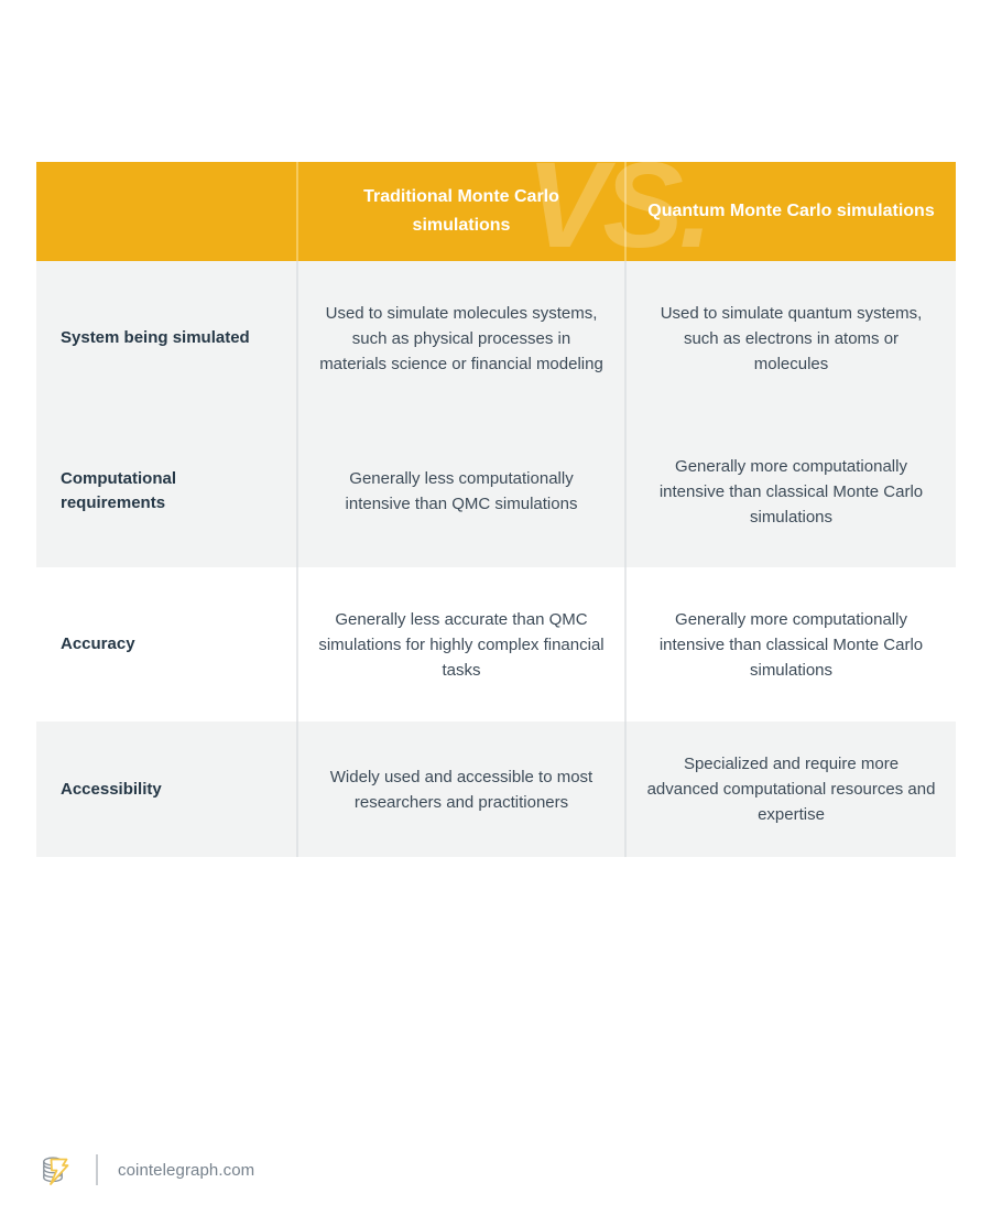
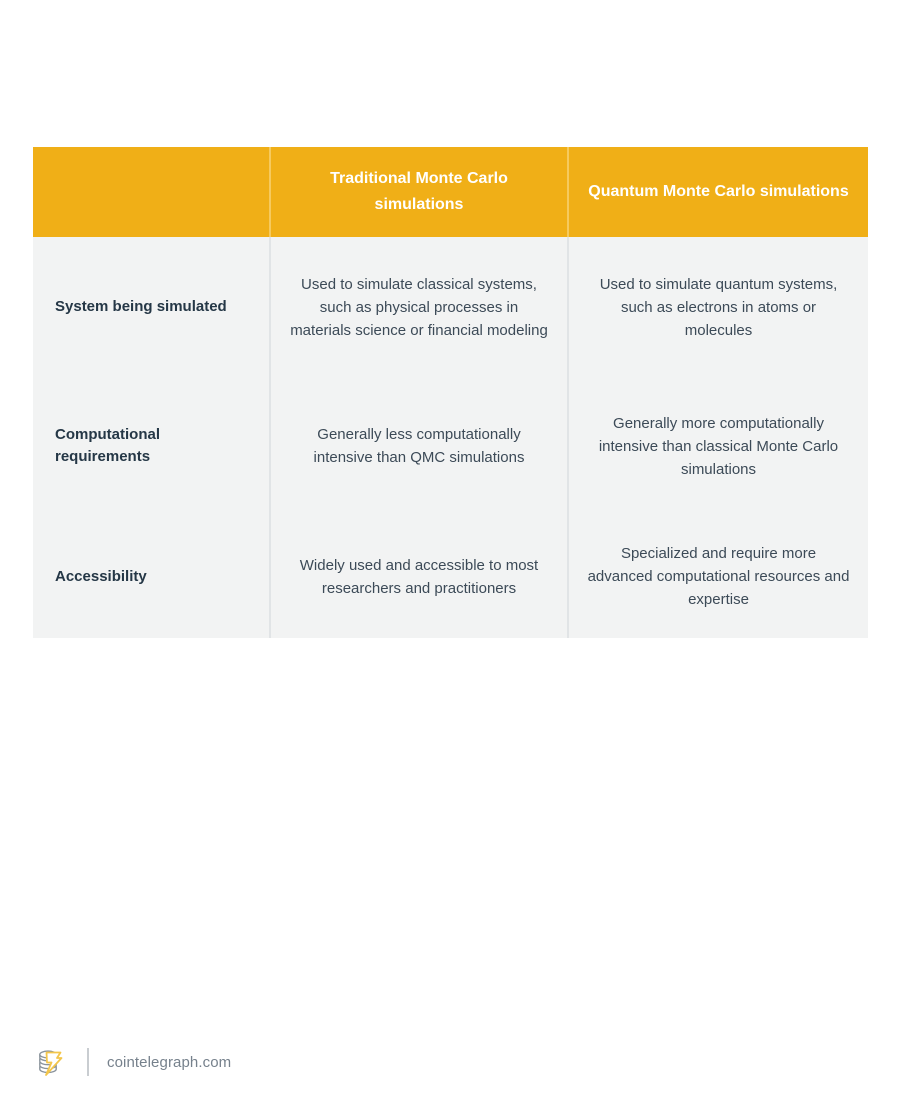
- VS.
  	Traditional Monte Carlo simulations	Quantum Monte Carlo simulations
- System being simulated	Used to simulate molecules systems, such as physical processes in materials science or financial modeling	Used to simulate quantum systems, such as electrons in atoms or molecules
+ System being simulated	Used to simulate classical systems, such as physical processes in materials science or financial modeling	Used to simulate quantum systems, such as electrons in atoms or molecules
  Computational requirements	Generally less computationally intensive than QMC simulations	Generally more computationally intensive than classical Monte Carlo simulations
- Accuracy	Generally less accurate than QMC simulations for highly complex financial tasks	Generally more computationally intensive than classical Monte Carlo simulations
  Accessibility	Widely used and accessible to most researchers and practitioners	Specialized and require more advanced computational resources and expertise
  cointelegraph.com
